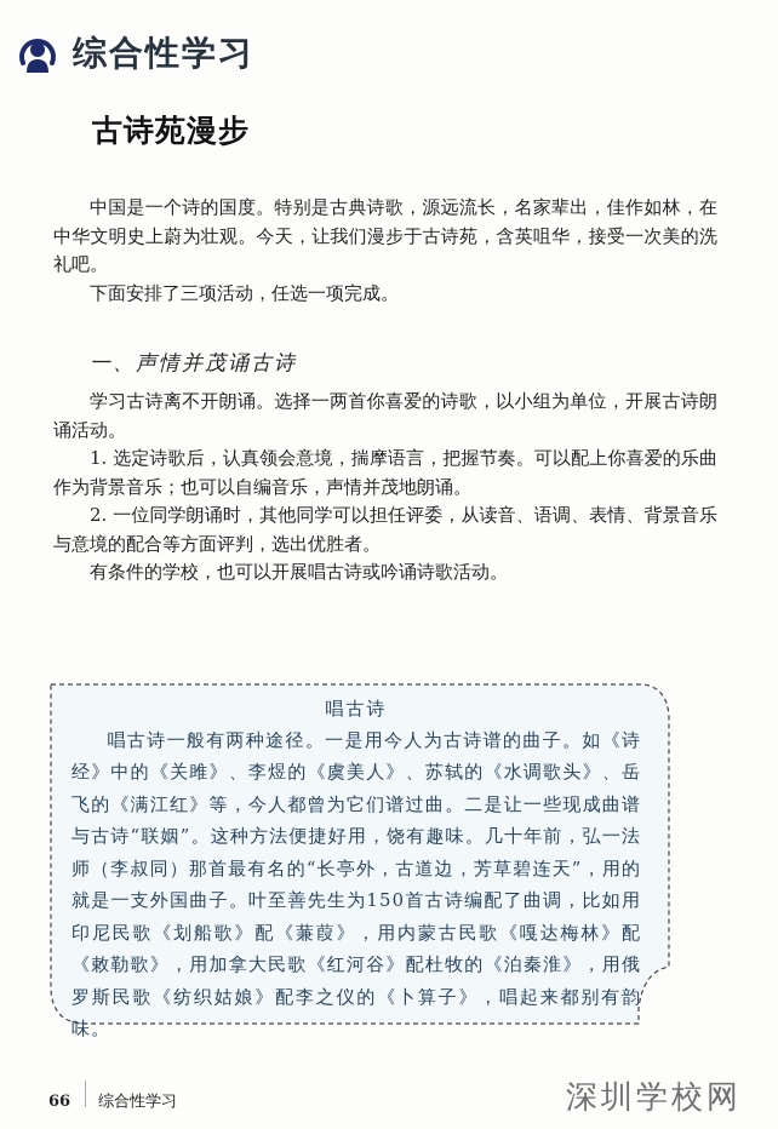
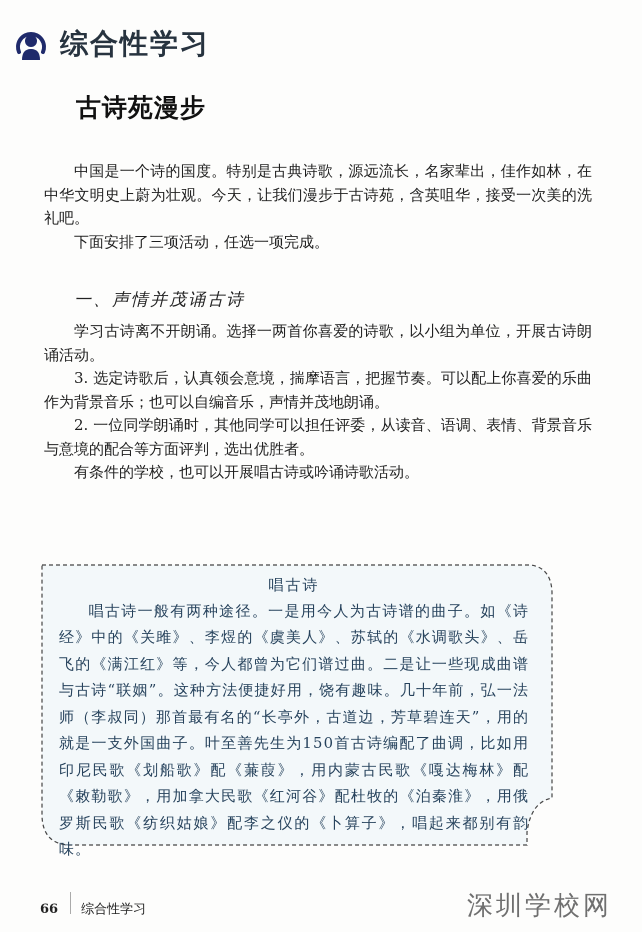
  综合性学习
  古诗苑漫步
  中国是一个诗的国度。特别是古典诗歌，源远流长，名家辈出，佳作如林，在中华文明史上蔚为壮观。今天，让我们漫步于古诗苑，含英咀华，接受一次美的洗礼吧。
  下面安排了三项活动，任选一项完成。
  一、声情并茂诵古诗
  学习古诗离不开朗诵。选择一两首你喜爱的诗歌，以小组为单位，开展古诗朗诵活动。
- 1. 选定诗歌后，认真领会意境，揣摩语言，把握节奏。可以配上你喜爱的乐曲作为背景音乐；也可以自编音乐，声情并茂地朗诵。
+ 3. 选定诗歌后，认真领会意境，揣摩语言，把握节奏。可以配上你喜爱的乐曲作为背景音乐；也可以自编音乐，声情并茂地朗诵。
  2. 一位同学朗诵时，其他同学可以担任评委，从读音、语调、表情、背景音乐与意境的配合等方面评判，选出优胜者。
  有条件的学校，也可以开展唱古诗或吟诵诗歌活动。
  唱古诗
  唱古诗一般有两种途径。一是用今人为古诗谱的曲子。如《诗经》中的《关雎》、李煜的《虞美人》、苏轼的《水调歌头》、岳飞的《满江红》等，今人都曾为它们谱过曲。二是让一些现成曲谱与古诗“联姻”。这种方法便捷好用，饶有趣味。几十年前，弘一法师（李叔同）那首最有名的“长亭外，古道边，芳草碧连天”，用的就是一支外国曲子。叶至善先生为150首古诗编配了曲调，比如用印尼民歌《划船歌》配《蒹葭》，用内蒙古民歌《嘎达梅林》配《敕勒歌》，用加拿大民歌《红河谷》配杜牧的《泊秦淮》，用俄罗斯民歌《纺织姑娘》配李之仪的《卜算子》，唱起来都别有韵味。
  66
  综合性学习
  深圳学校网
